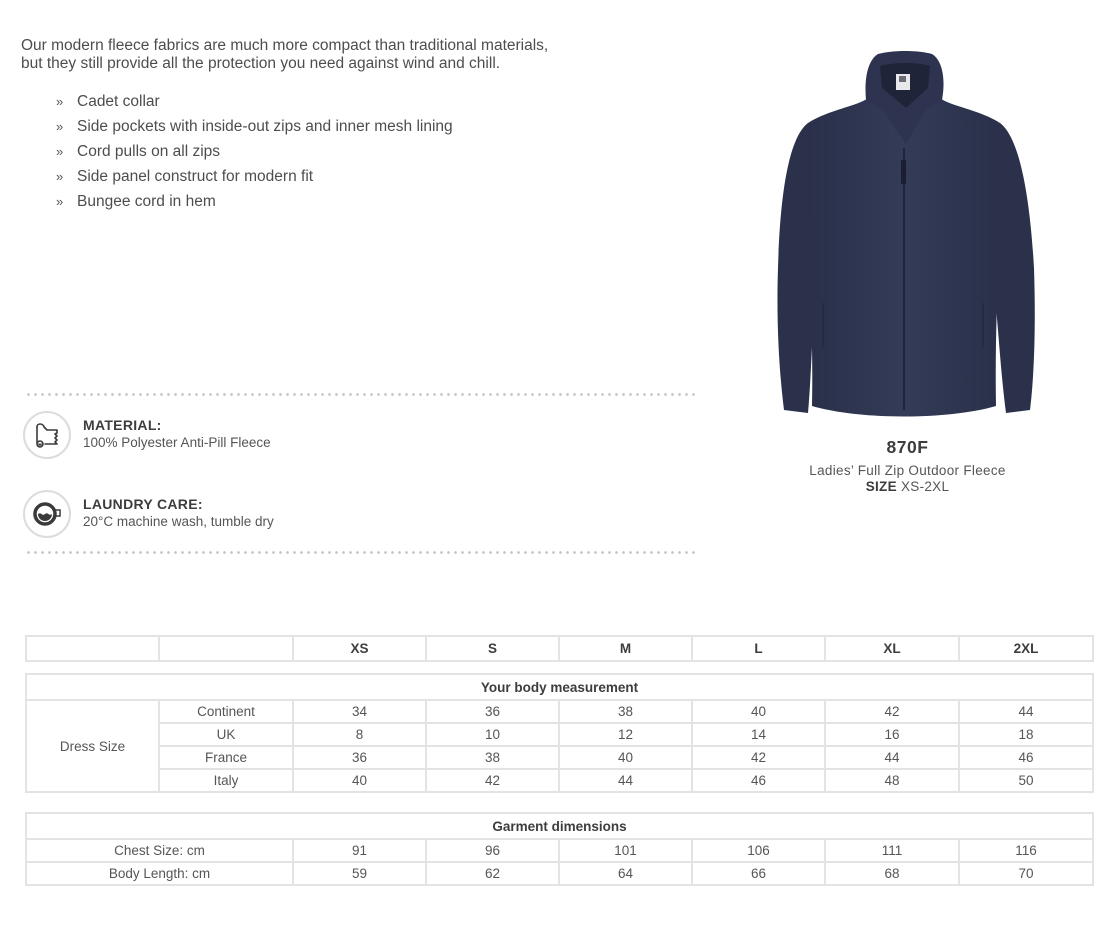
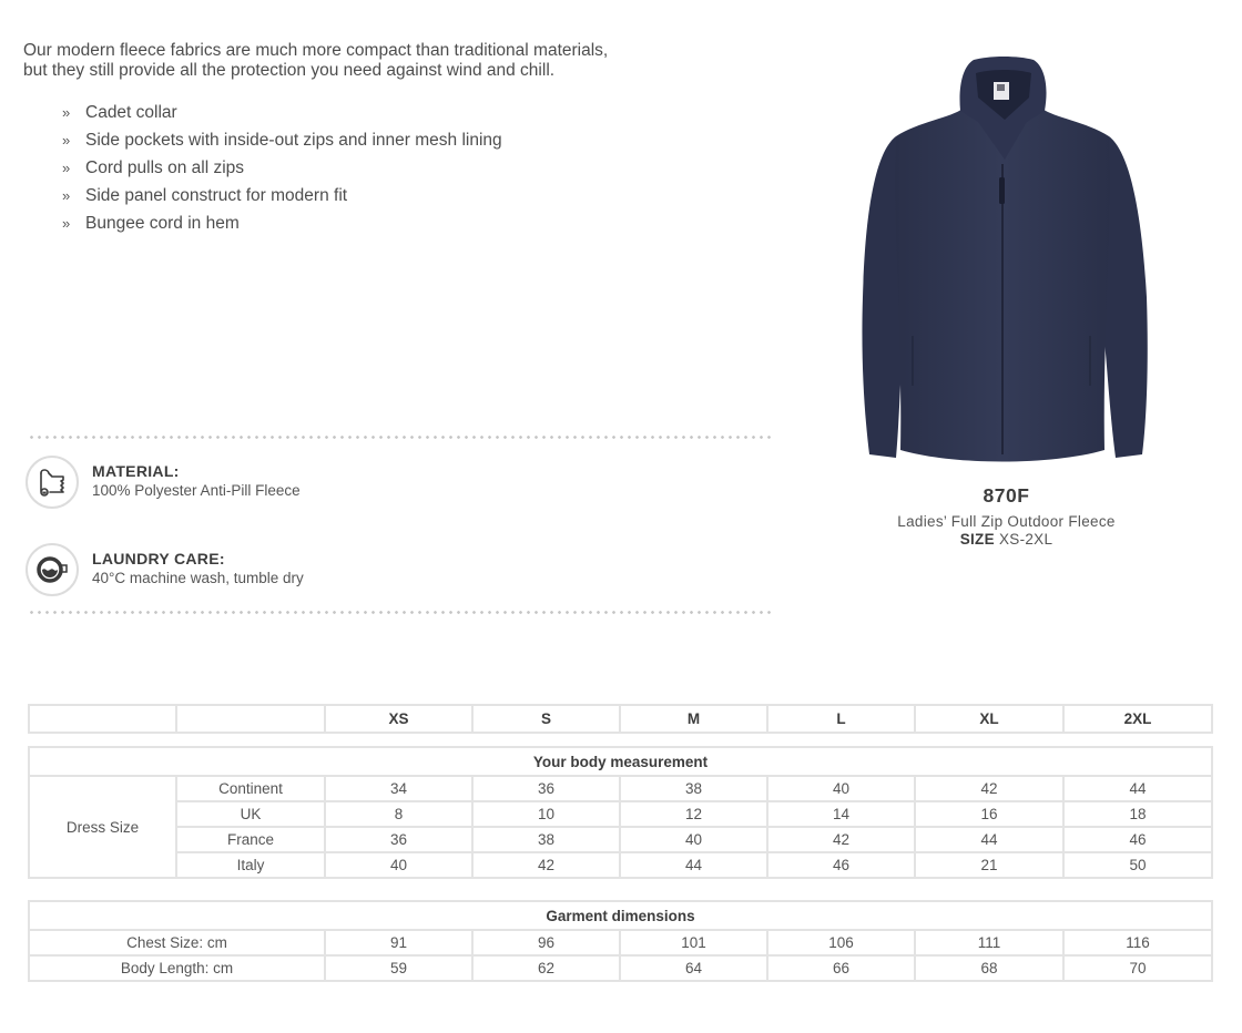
  Our modern fleece fabrics are much more compact than traditional materials,
  but they still provide all the protection you need against wind and chill.
  »
  Cadet collar
  »
  Side pockets with inside-out zips and inner mesh lining
  »
  Cord pulls on all zips
  »
  Side panel construct for modern fit
  »
  Bungee cord in hem
  MATERIAL:
  100% Polyester Anti-Pill Fleece
  LAUNDRY CARE:
- 20°C machine wash, tumble dry
+ 40°C machine wash, tumble dry
  870F
  Ladies’ Full Zip Outdoor Fleece
  SIZE XS-2XL
  		XS	S	M	L	XL	2XL
  Your body measurement
  Dress Size	Continent	34	36	38	40	42	44
  UK	8	10	12	14	16	18
  France	36	38	40	42	44	46
- Italy	40	42	44	46	48	50
+ Italy	40	42	44	46	21	50
  Garment dimensions
  Chest Size: cm	91	96	101	106	111	116
  Body Length: cm	59	62	64	66	68	70
